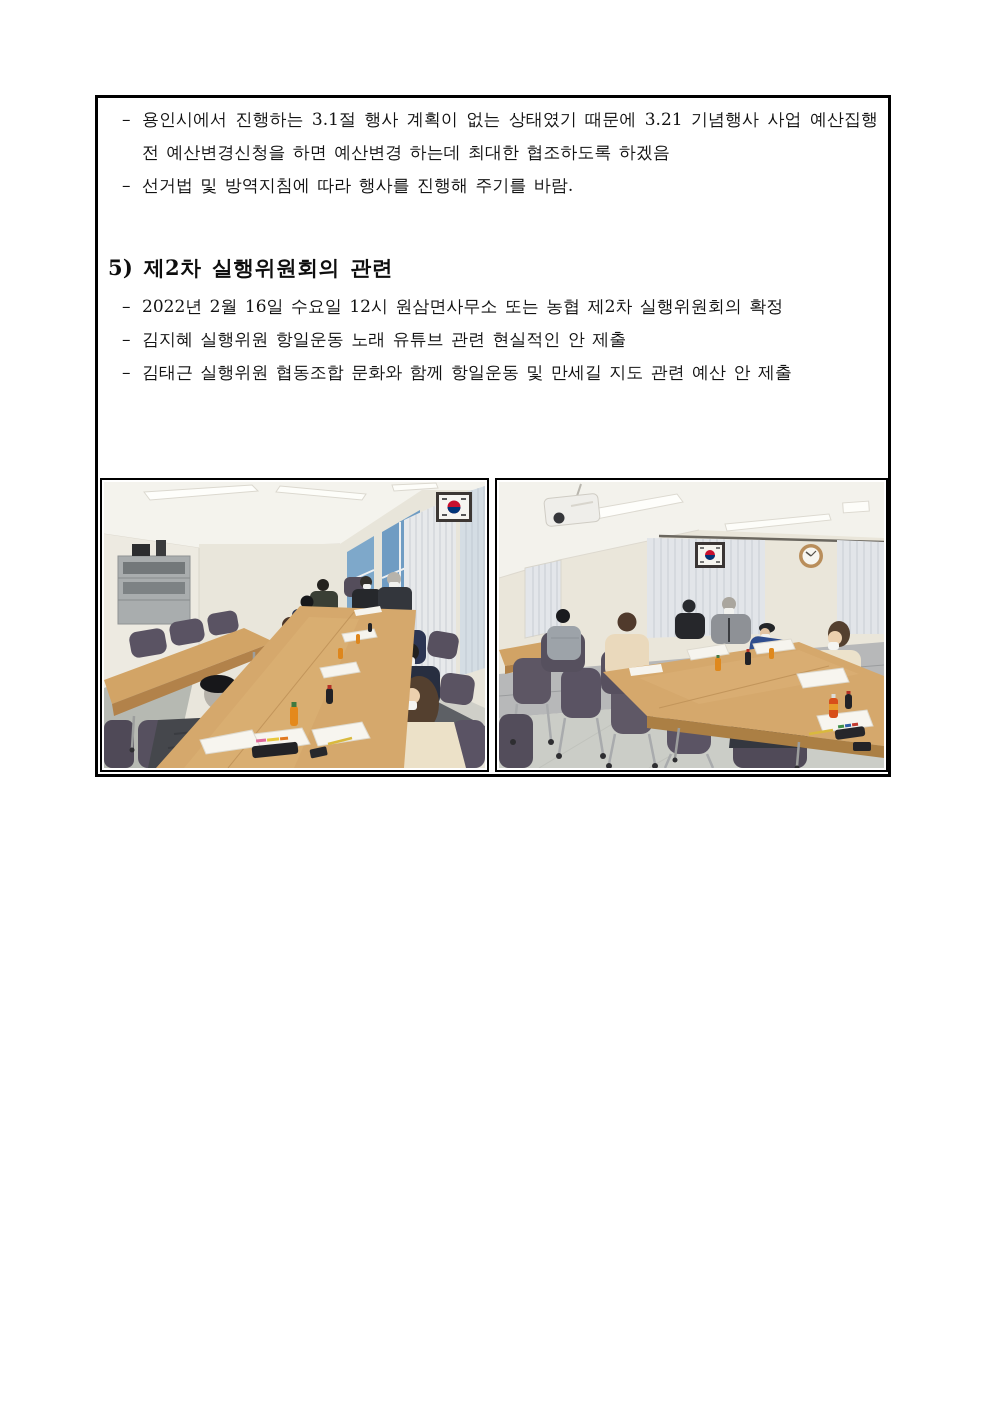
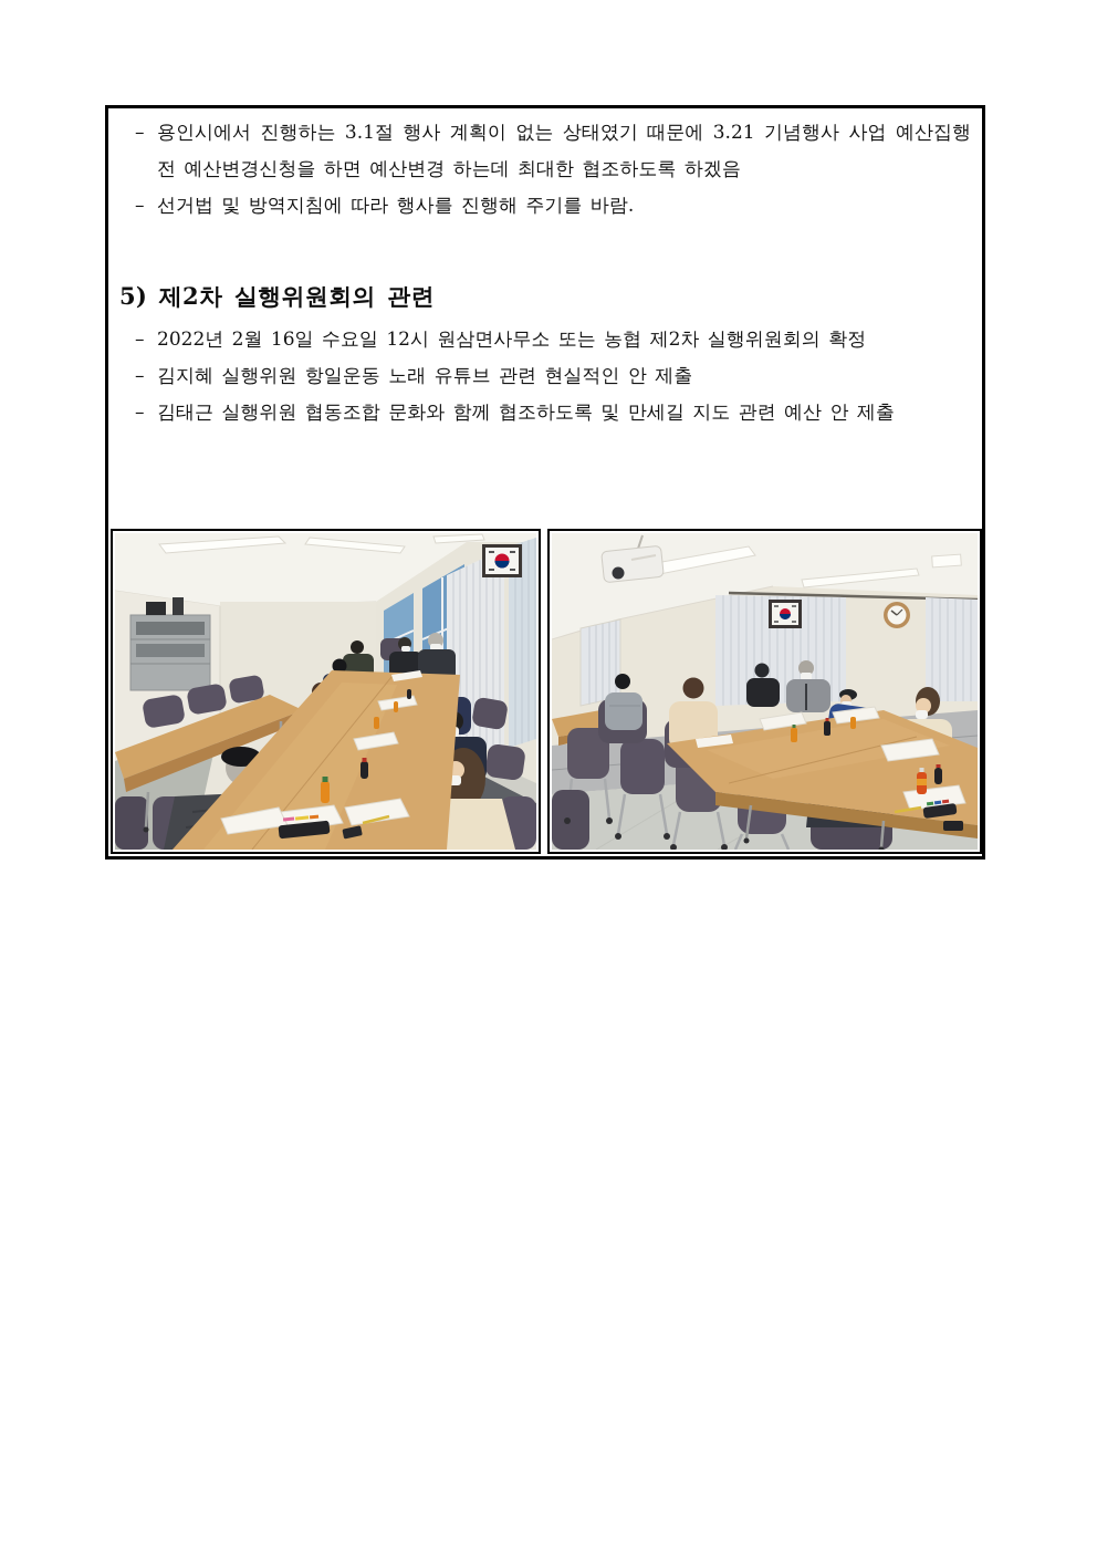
  –
  용인시에서 진행하는 3.1절 행사 계획이 없는 상태였기 때문에 3.21 기념행사 사업 예산집행 전 예산변경신청을 하면 예산변경 하는데 최대한 협조하도록 하겠음
  –
  선거법 및 방역지침에 따라 행사를 진행해 주기를 바람.
  5) 제2차 실행위원회의 관련
  –
  2022년 2월 16일 수요일 12시 원삼면사무소 또는 농협 제2차 실행위원회의 확정
  –
  김지혜 실행위원 항일운동 노래 유튜브 관련 현실적인 안 제출
  –
- 김태근 실행위원 협동조합 문화와 함께 항일운동 및 만세길 지도 관련 예산 안 제출
+ 김태근 실행위원 협동조합 문화와 함께 협조하도록 및 만세길 지도 관련 예산 안 제출
